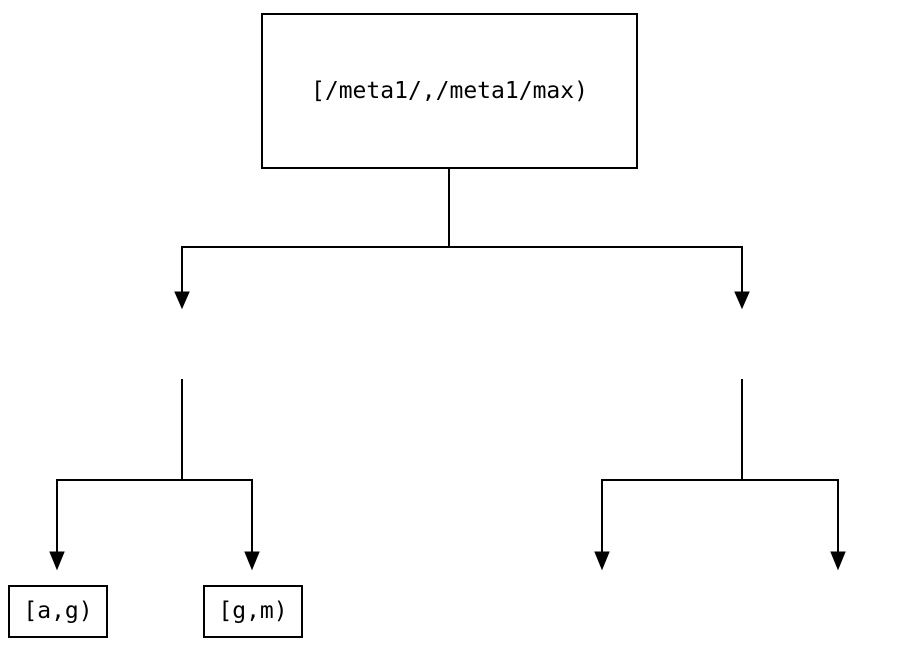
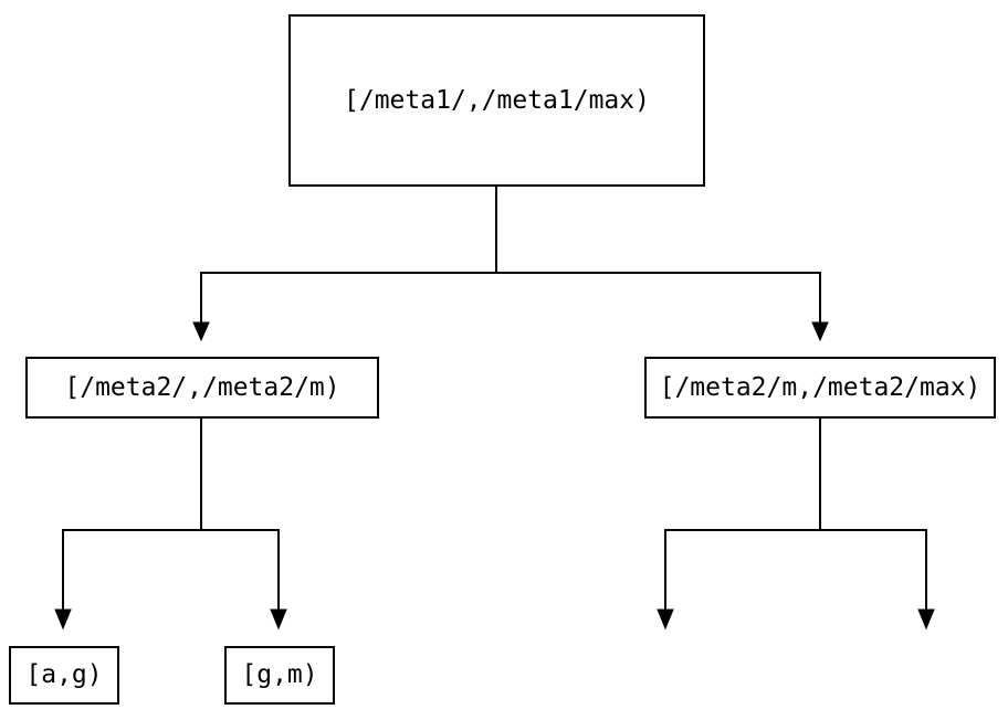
  [/meta1/,/meta1/max)
+ [/meta2/,/meta2/m)
+ [/meta2/m,/meta2/max)
  [a,g)
  [g,m)
